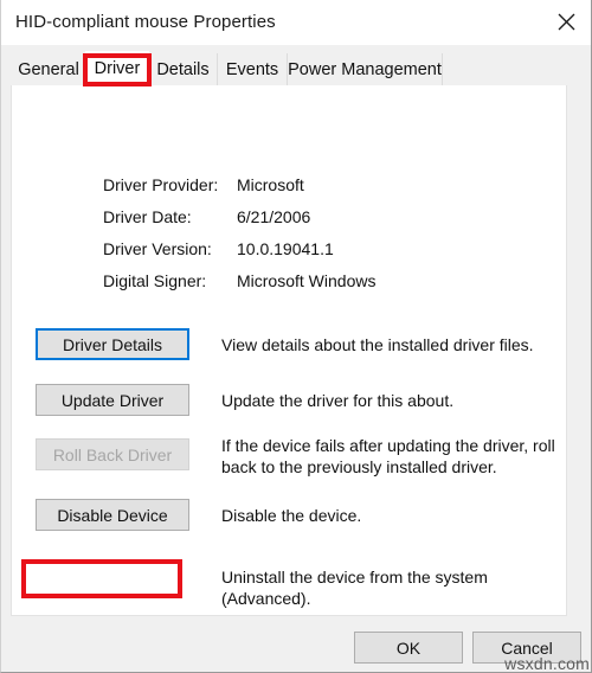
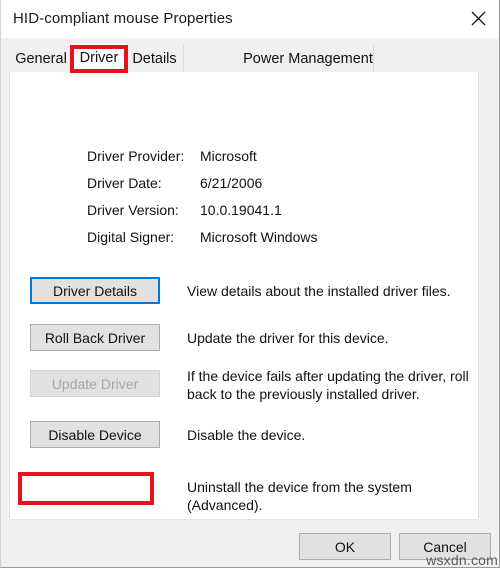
  HID-compliant mouse Properties
  General
  Driver
  Details
- Events
  Power Management
  Driver Provider:
  Microsoft
  Driver Date:
  6/21/2006
  Driver Version:
  10.0.19041.1
  Digital Signer:
  Microsoft Windows
  Driver Details
  View details about the installed driver files.
- Update Driver
+ Roll Back Driver
- Update the driver for this about.
+ Update the driver for this device.
- Roll Back Driver
+ Update Driver
  If the device fails after updating the driver, roll back to the previously installed driver.
  Disable Device
  Disable the device.
  Uninstall the device from the system (Advanced).
  OK
  Cancel
  wsxdn.com
